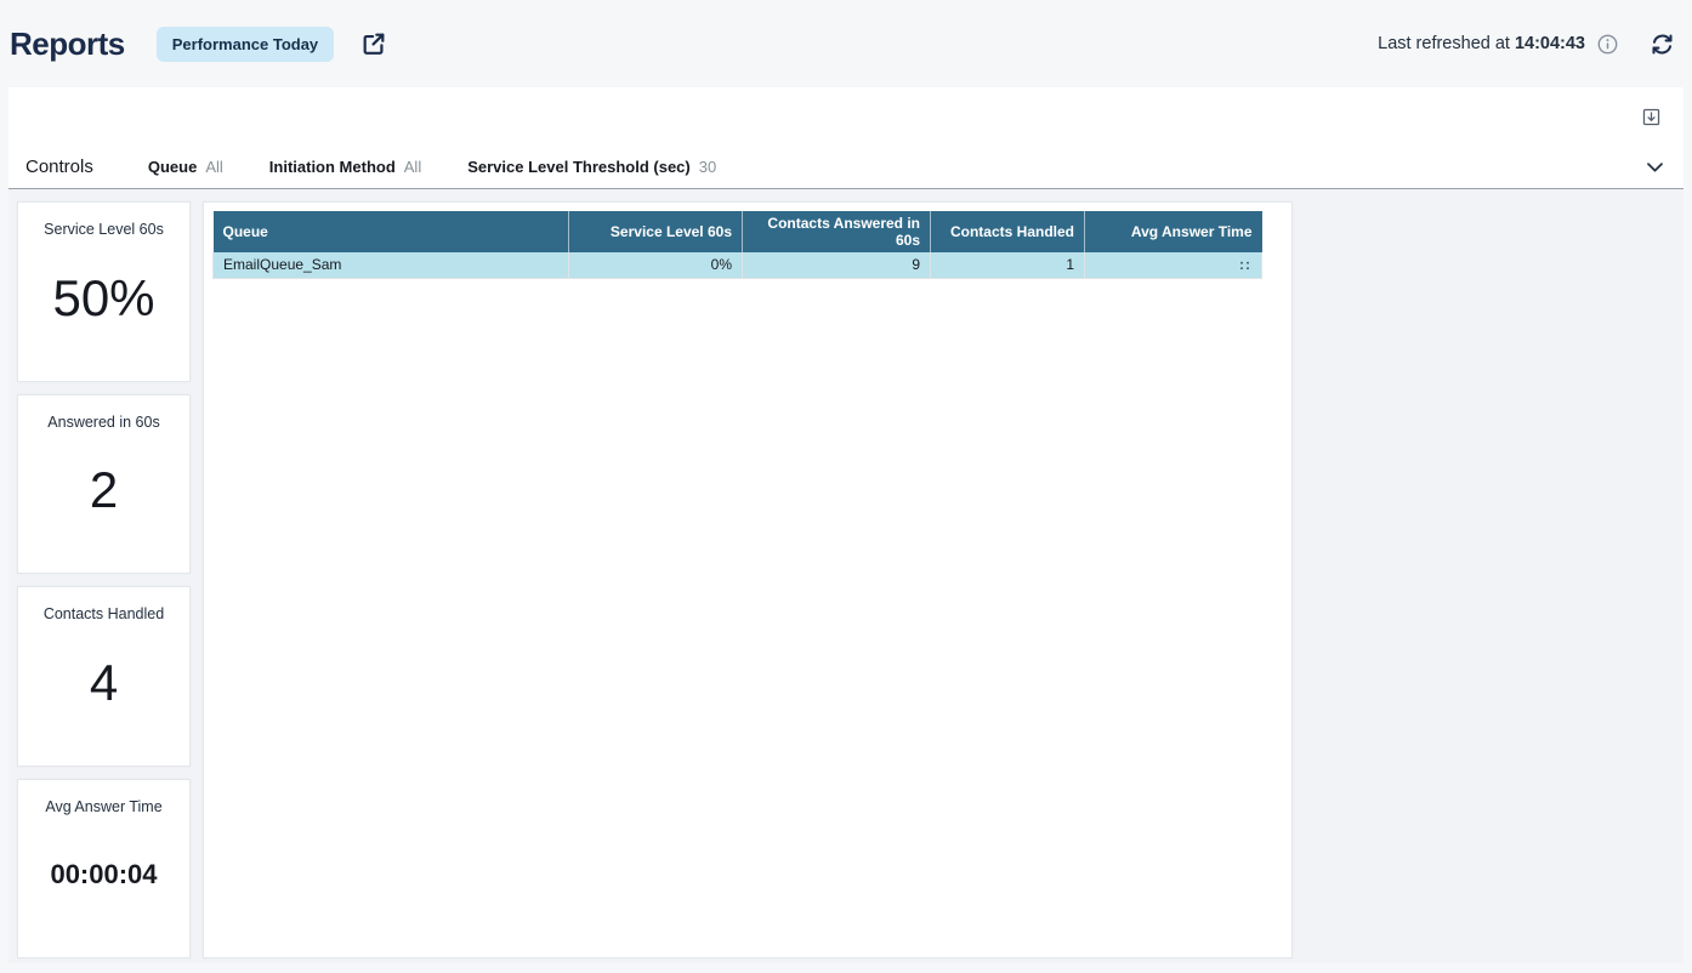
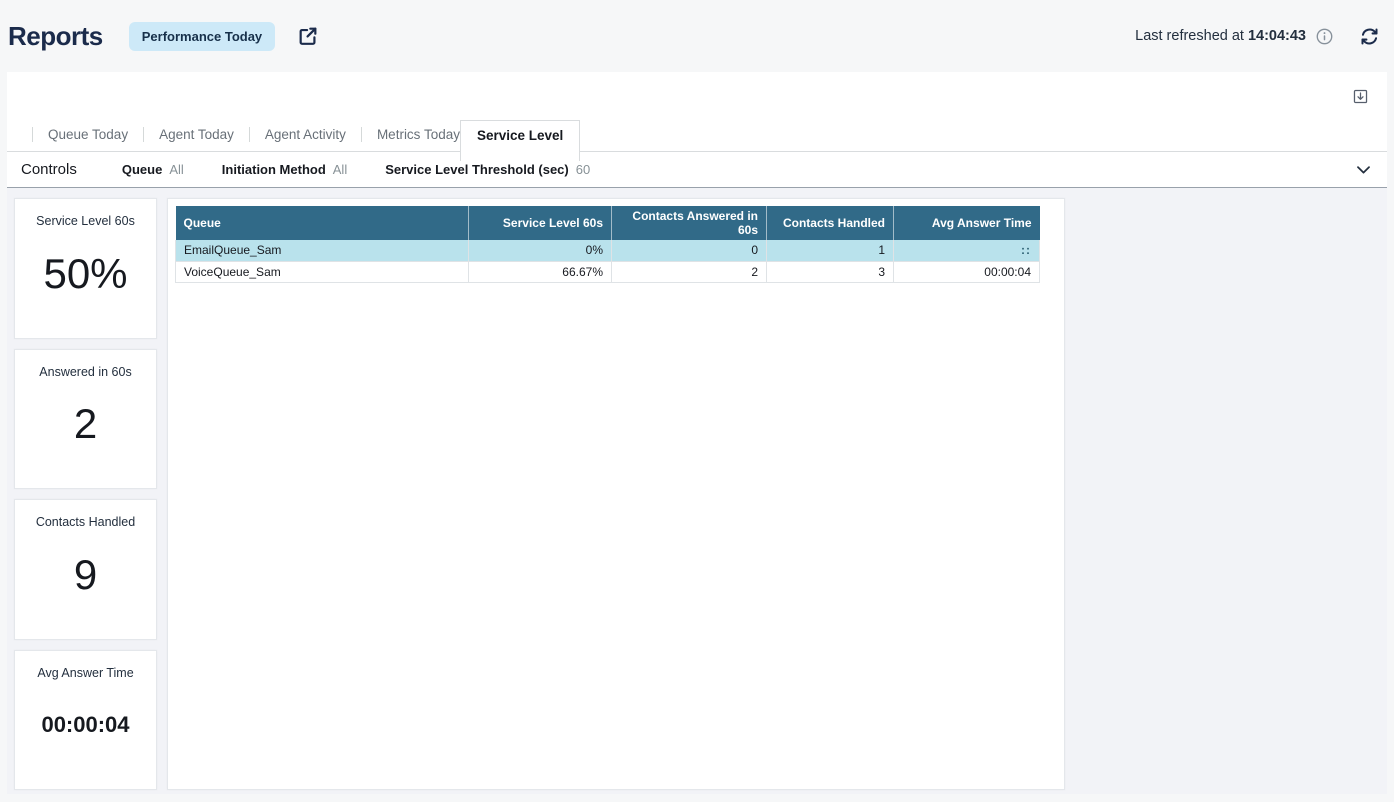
  Reports
  Performance Today
  Last refreshed at
  14:04:43
+ Queue Today
+ Agent Today
+ Agent Activity
+ Metrics Today
+ Service Level
  Controls
  Queue
  All
  Initiation Method
  All
  Service Level Threshold (sec)
- 30
+ 60
  Service Level 60s
  50%
  Answered in 60s
  2
  Contacts Handled
- 4
+ 9
  Avg Answer Time
  00:00:04
  Queue	Service Level 60s	Contacts Answered in 60s	Contacts Handled	Avg Answer Time
- EmailQueue_Sam	0%	9	1	::
+ EmailQueue_Sam	0%	0	1	::
+ VoiceQueue_Sam	66.67%	2	3	00:00:04
